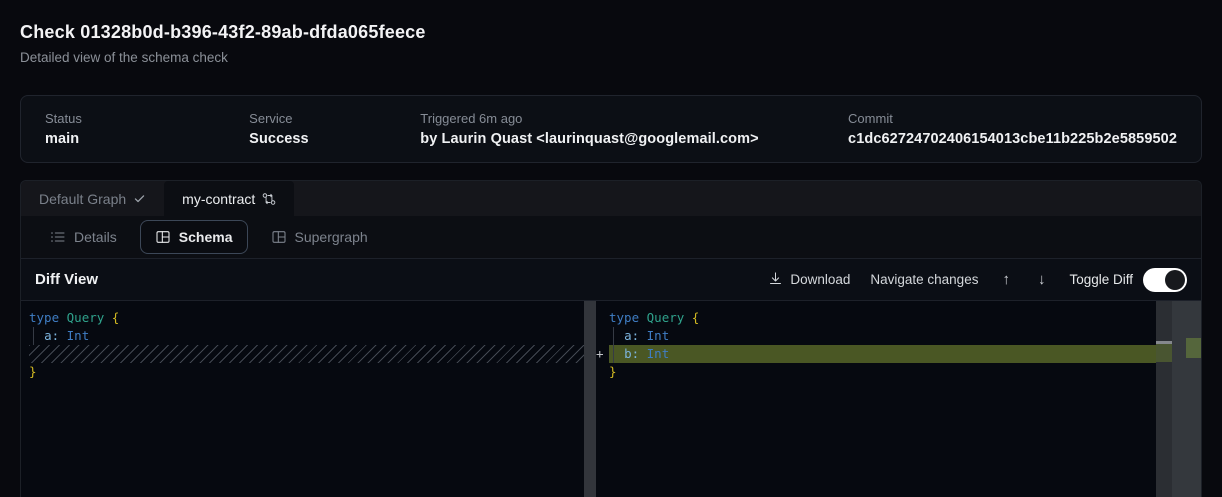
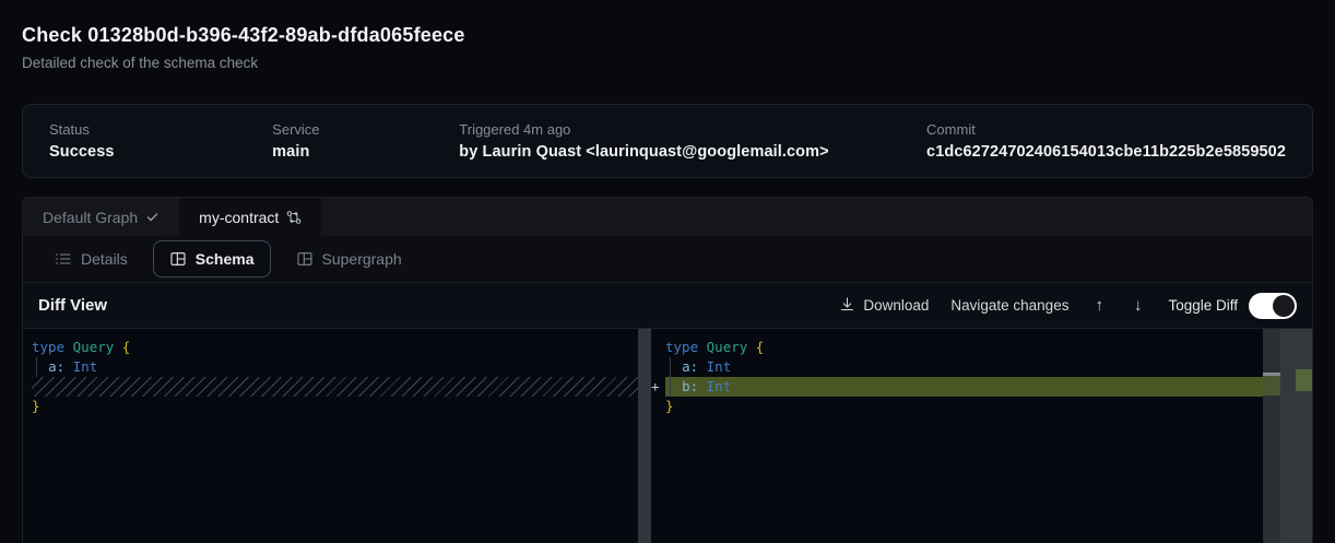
  Check 01328b0d-b396-43f2-89ab-dfda065feece
- Detailed view of the schema check
+ Detailed check of the schema check
  Status
- main
+ Success
  Service
- Success
+ main
- Triggered 6m ago
+ Triggered 4m ago
  by Laurin Quast <laurinquast@googlemail.com>
  Commit
  c1dc62724702406154013cbe11b225b2e5859502
  Default Graph
  my-contract
  Details
  Schema
  Supergraph
  Diff View
  Download
  Navigate changes
  ↑
  ↓
  Toggle Diff
  type Query {
  a: Int
  }
  type Query {
  a: Int
  +
  b: Int
  }
